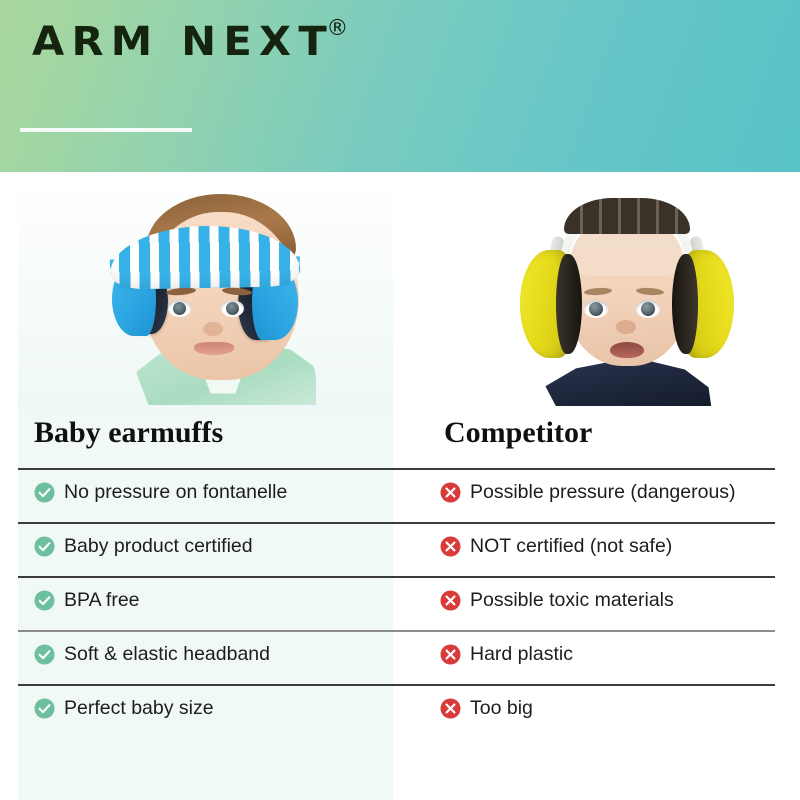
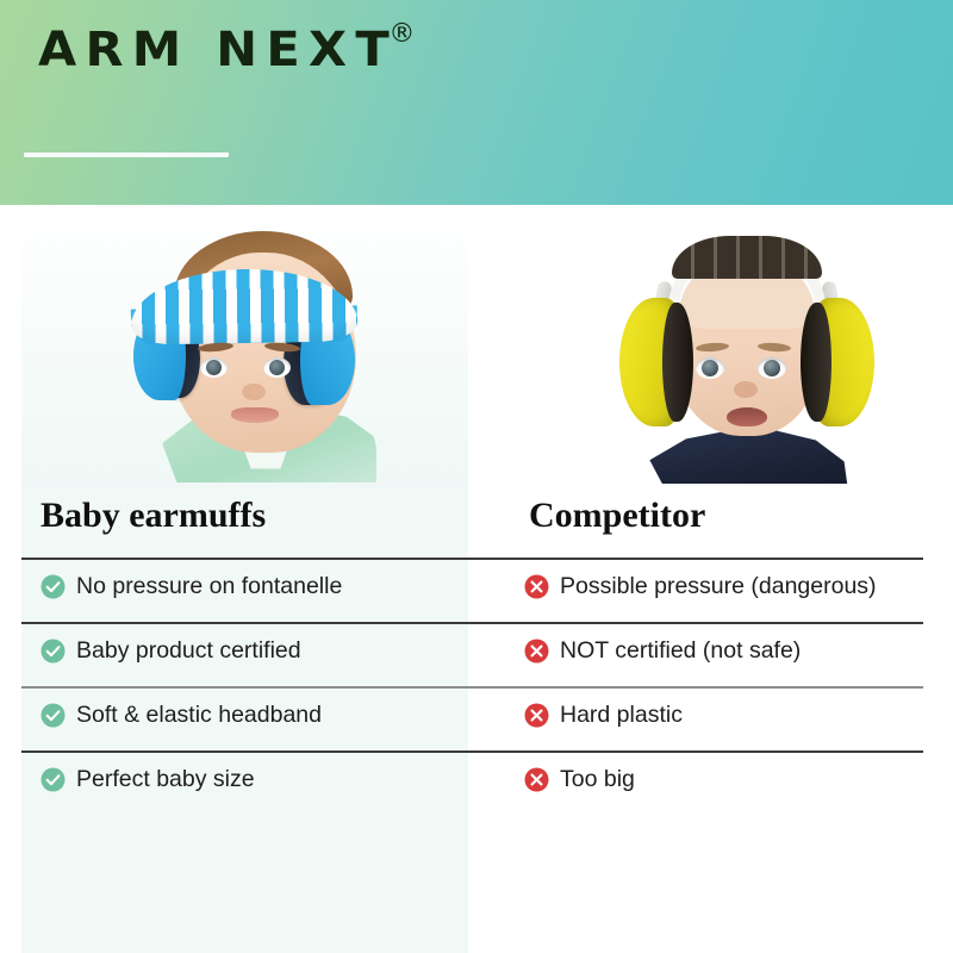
  ARM NEXT
  ®
  Baby earmuffs
  Competitor
  No pressure on fontanelle
  Possible pressure (dangerous)
  Baby product certified
  NOT certified (not safe)
- BPA free
- Possible toxic materials
  Soft & elastic headband
  Hard plastic
  Perfect baby size
  Too big
